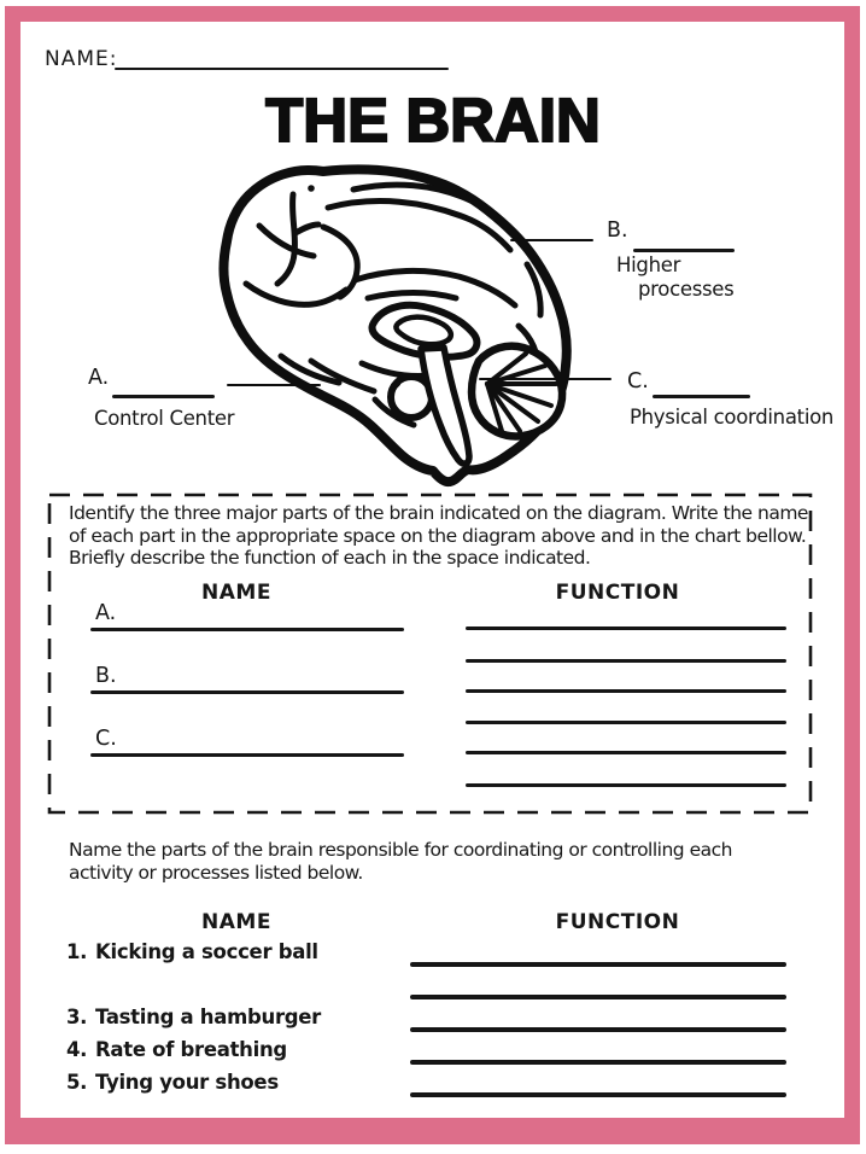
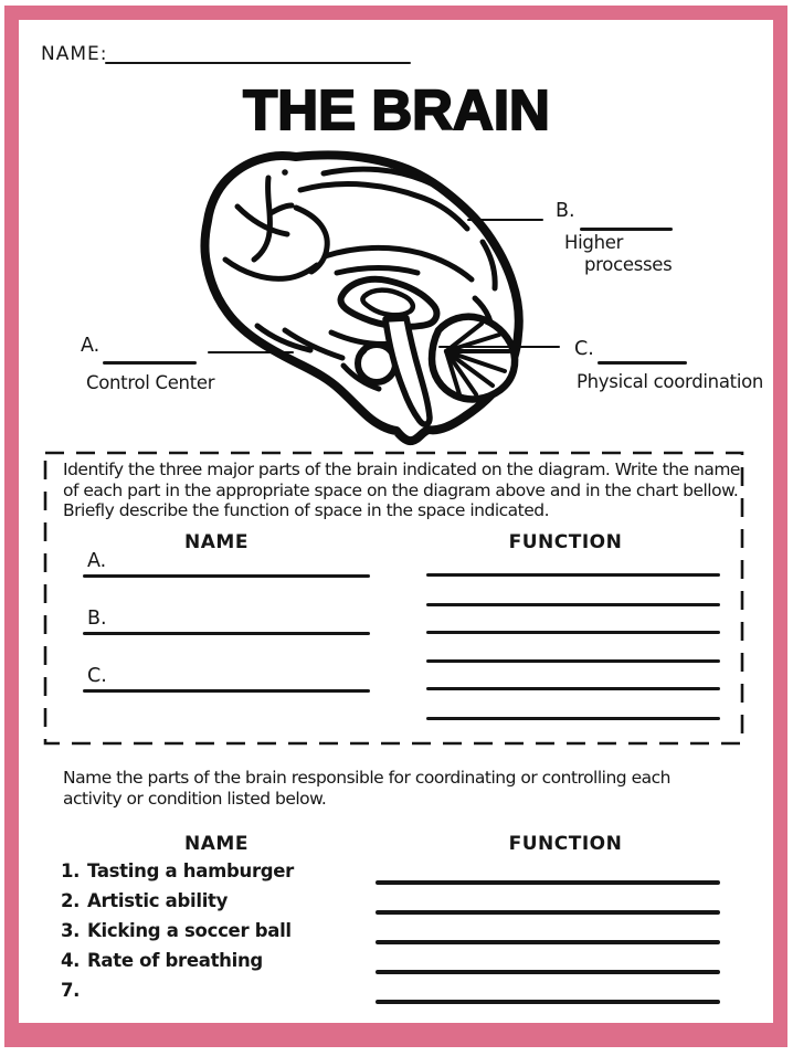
  NAME:
  THE BRAIN
  A.
  Control Center
  B.
  Higher
  processes
  C.
  Physical coordination
- Identify the three major parts of the brain indicated on the diagram. Write the name of each part in the appropriate space on the diagram above and in the chart bellow. Briefly describe the function of each in the space indicated.
+ Identify the three major parts of the brain indicated on the diagram. Write the name of each part in the appropriate space on the diagram above and in the chart bellow. Briefly describe the function of space in the space indicated.
  NAME
  FUNCTION
  A.
  B.
  C.
- Name the parts of the brain responsible for coordinating or controlling each activity or processes listed below.
+ Name the parts of the brain responsible for coordinating or controlling each activity or condition listed below.
  NAME
  FUNCTION
  1.
- Kicking a soccer ball
+ Tasting a hamburger
+ 2.
+ Artistic ability
  3.
- Tasting a hamburger
+ Kicking a soccer ball
  4.
  Rate of breathing
- 5.
+ 7.
- Tying your shoes
